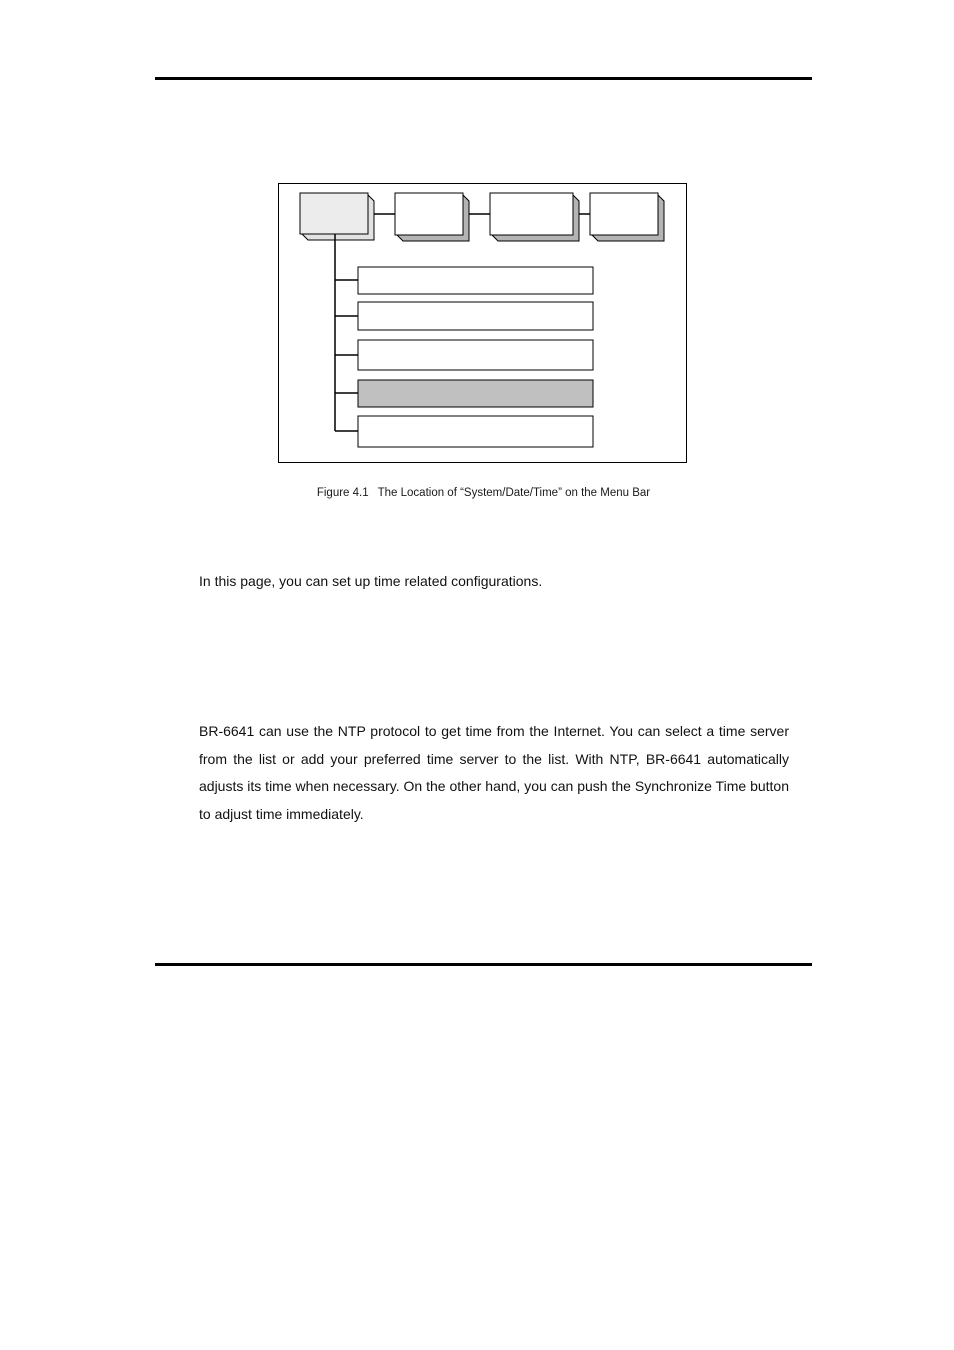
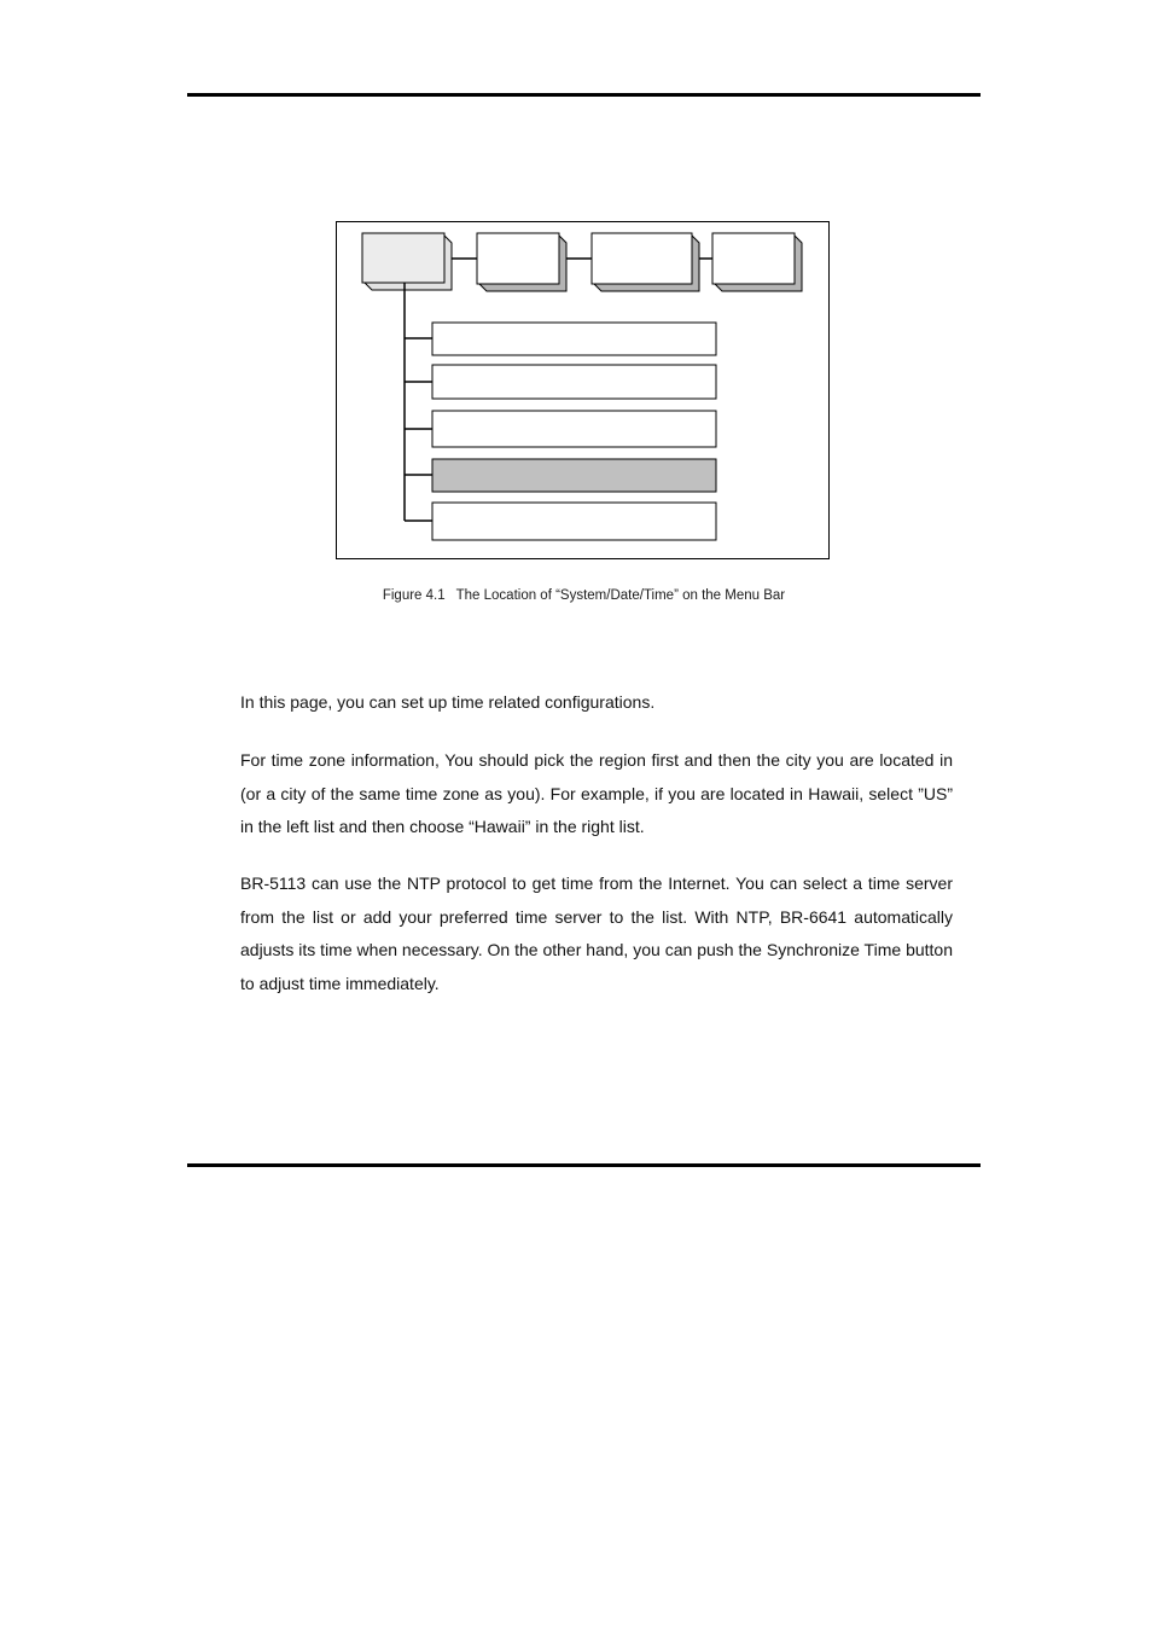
  Figure 4.1 The Location of “System/Date/Time” on the Menu Bar
  In this page, you can set up time related configurations.
+ For time zone information, You should pick the region first and then the city you are located in (or a city of the same time zone as you). For example, if you are located in Hawaii, select ”US” in the left list and then choose “Hawaii” in the right list.
- BR-6641 can use the NTP protocol to get time from the Internet. You can select a time server from the list or add your preferred time server to the list. With NTP, BR-6641 automatically adjusts its time when necessary. On the other hand, you can push the Synchronize Time button to adjust time immediately.
+ BR-5113 can use the NTP protocol to get time from the Internet. You can select a time server from the list or add your preferred time server to the list. With NTP, BR-6641 automatically adjusts its time when necessary. On the other hand, you can push the Synchronize Time button to adjust time immediately.
